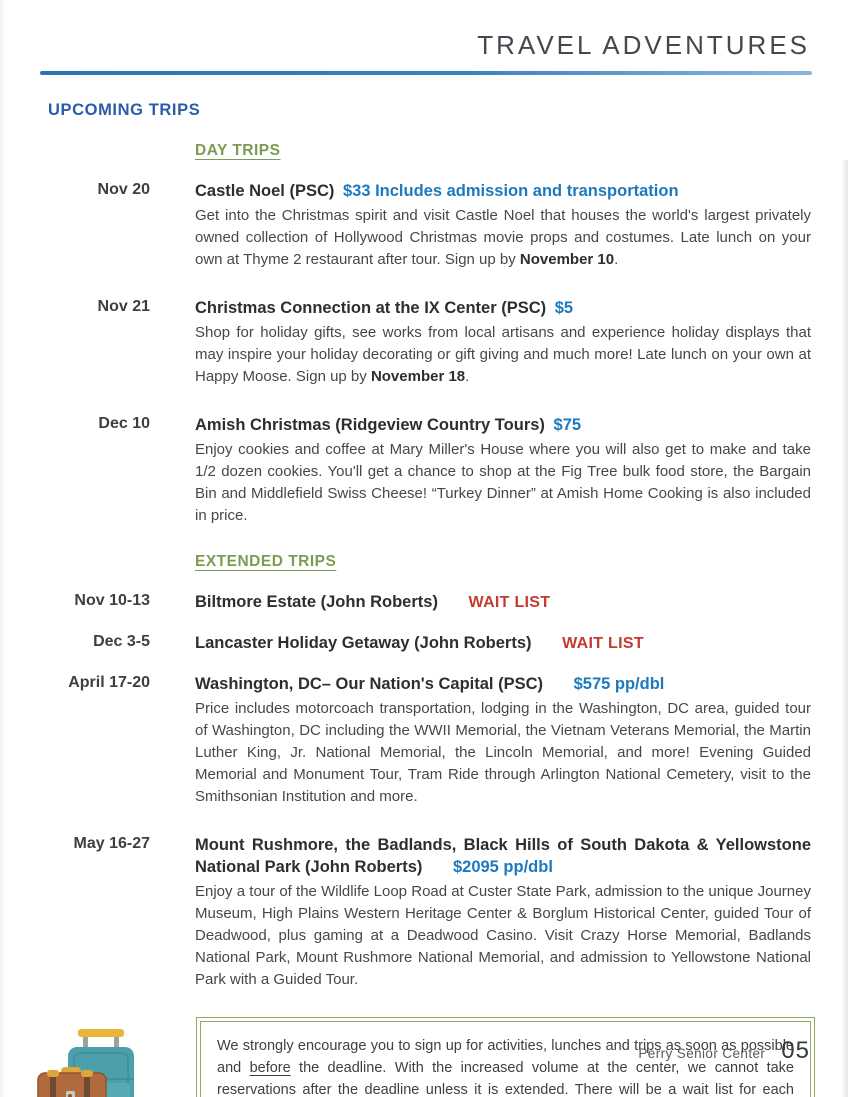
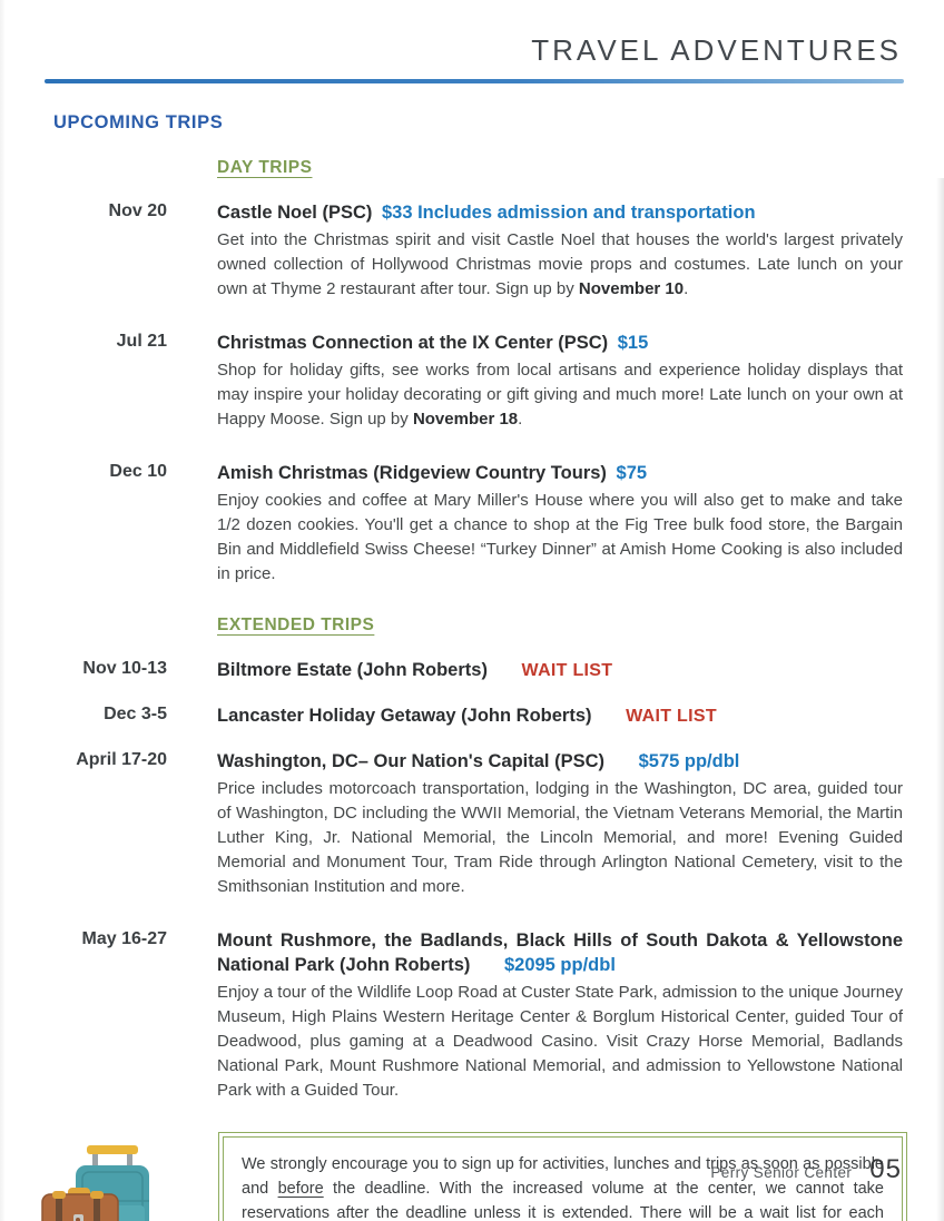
  TRAVEL ADVENTURES
  UPCOMING TRIPS
  DAY TRIPS
  Nov 20
  Castle Noel (PSC) $33 Includes admission and transportation
  Get into the Christmas spirit and visit Castle Noel that houses the world's largest privately owned collection of Hollywood Christmas movie props and costumes. Late lunch on your own at Thyme 2 restaurant after tour. Sign up by November 10.
- Nov 21
+ Jul 21
- Christmas Connection at the IX Center (PSC) $5
+ Christmas Connection at the IX Center (PSC) $15
  Shop for holiday gifts, see works from local artisans and experience holiday displays that may inspire your holiday decorating or gift giving and much more! Late lunch on your own at Happy Moose. Sign up by November 18.
  Dec 10
  Amish Christmas (Ridgeview Country Tours) $75
  Enjoy cookies and coffee at Mary Miller's House where you will also get to make and take 1/2 dozen cookies. You'll get a chance to shop at the Fig Tree bulk food store, the Bargain Bin and Middlefield Swiss Cheese! “Turkey Dinner” at Amish Home Cooking is also included in price.
  EXTENDED TRIPS
  Nov 10-13
  Biltmore Estate (John Roberts) WAIT LIST
  Dec 3-5
  Lancaster Holiday Getaway (John Roberts) WAIT LIST
  April 17-20
  Washington, DC– Our Nation's Capital (PSC) $575 pp/dbl
  Price includes motorcoach transportation, lodging in the Washington, DC area, guided tour of Washington, DC including the WWII Memorial, the Vietnam Veterans Memorial, the Martin Luther King, Jr. National Memorial, the Lincoln Memorial, and more! Evening Guided Memorial and Monument Tour, Tram Ride through Arlington National Cemetery, visit to the Smithsonian Institution and more.
  May 16-27
  Mount Rushmore, the Badlands, Black Hills of South Dakota & Yellowstone National Park (John Roberts) $2095 pp/dbl
  Enjoy a tour of the Wildlife Loop Road at Custer State Park, admission to the unique Journey Museum, High Plains Western Heritage Center & Borglum Historical Center, guided Tour of Deadwood, plus gaming at a Deadwood Casino. Visit Crazy Horse Memorial, Badlands National Park, Mount Rushmore National Memorial, and admission to Yellowstone National Park with a Guided Tour.
  We strongly encourage you to sign up for activities, lunches and trips as soon as possible and before the deadline. With the increased volume at the center, we cannot take reservations after the deadline unless it is extended. There will be a wait list for each
  Perry Senior Center
  05
